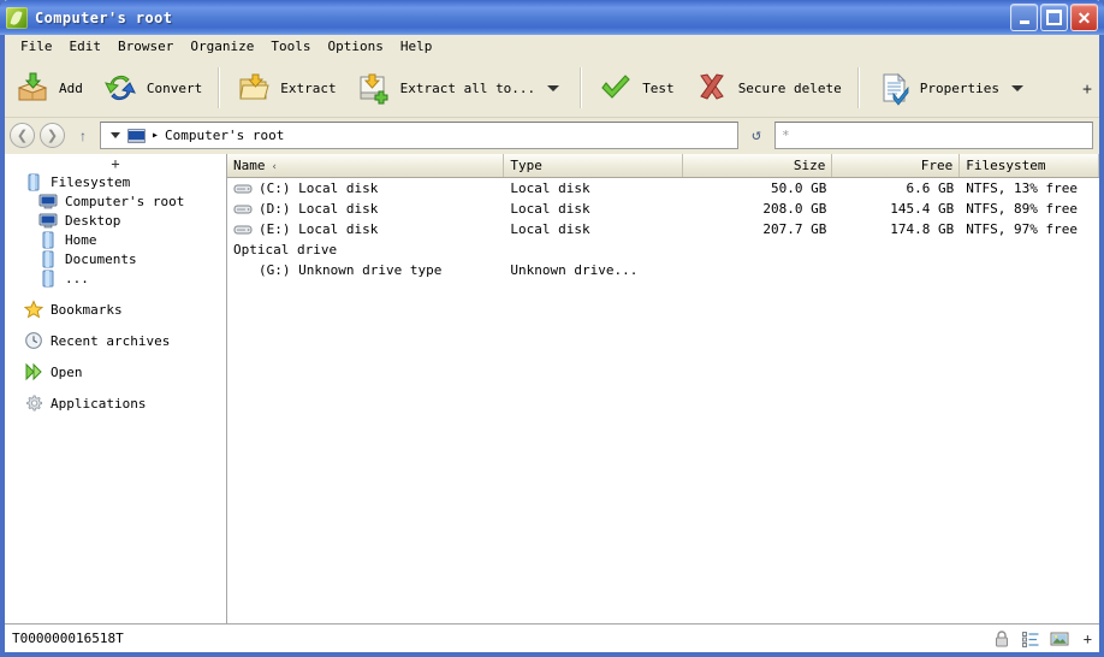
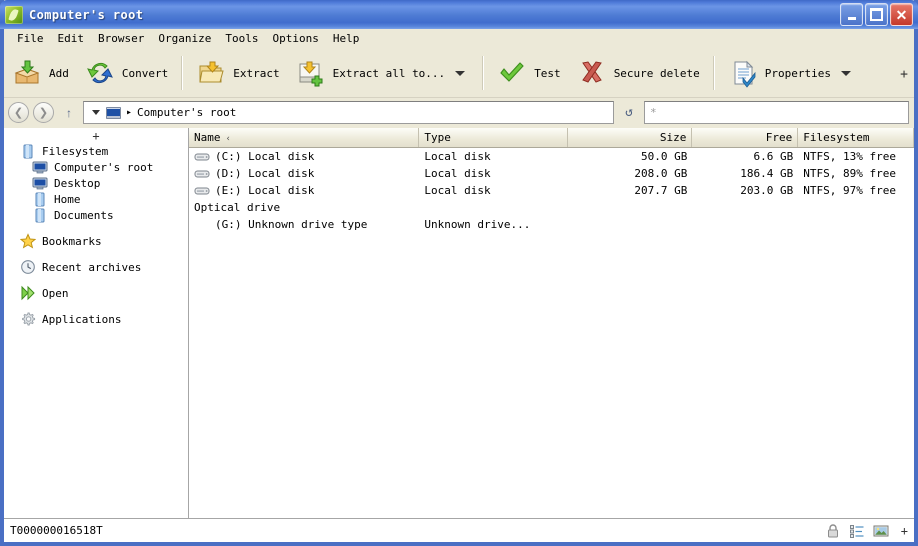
  Computer's root
  ✕
  File
  Edit
  Browser
  Organize
  Tools
  Options
  Help
  Add
  Convert
  Extract
  Extract all to...
  Test
  Secure delete
  Properties
  +
  ❮
  ❯
  ↑
  ▸
  Computer's root
  ↺
  *
  +
  Filesystem
  Computer's root
  Desktop
  Home
  Documents
- ...
  Bookmarks
  Recent archives
  Open
  Applications
  Name ‹
  Type
  Size
  Free
  Filesystem
  (C:) Local disk
  Local disk
  50.0 GB
  6.6 GB
  NTFS, 13% free
  (D:) Local disk
  Local disk
  208.0 GB
- 145.4 GB
+ 186.4 GB
  NTFS, 89% free
  (E:) Local disk
  Local disk
  207.7 GB
- 174.8 GB
+ 203.0 GB
  NTFS, 97% free
  Optical drive
  (G:) Unknown drive type
  Unknown drive...
  T000000016518T
  +
